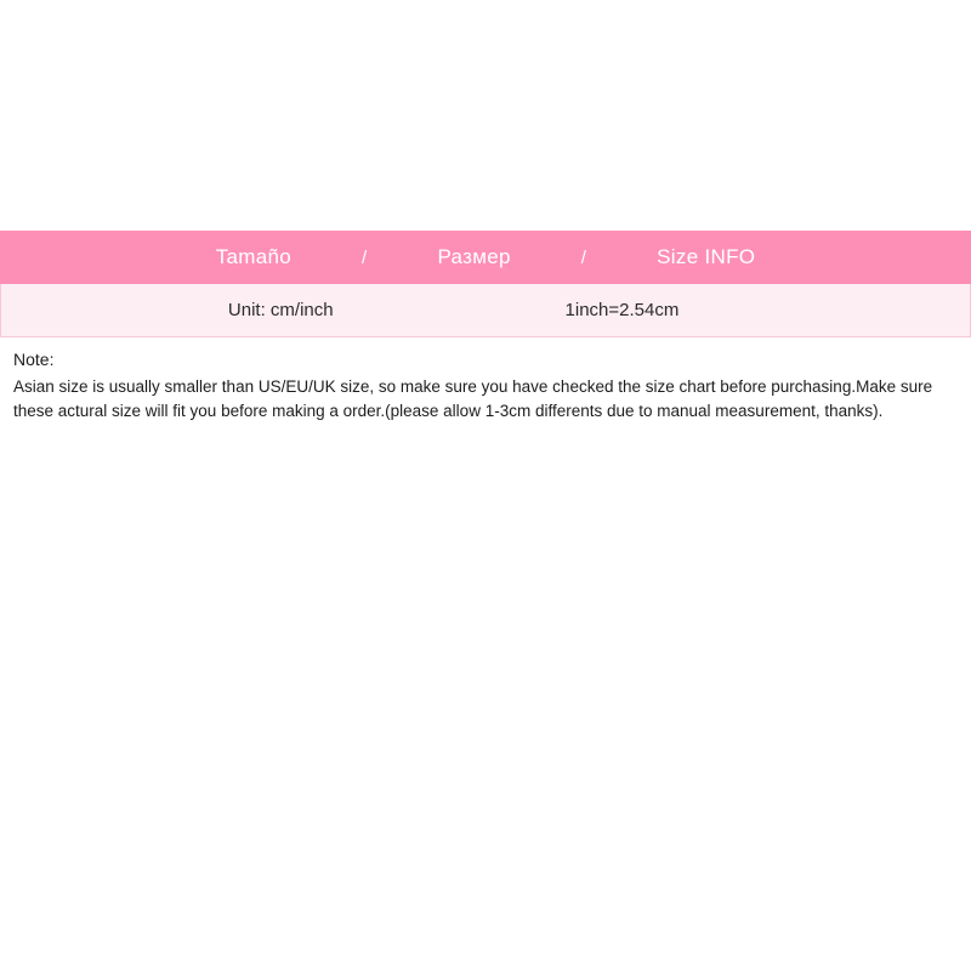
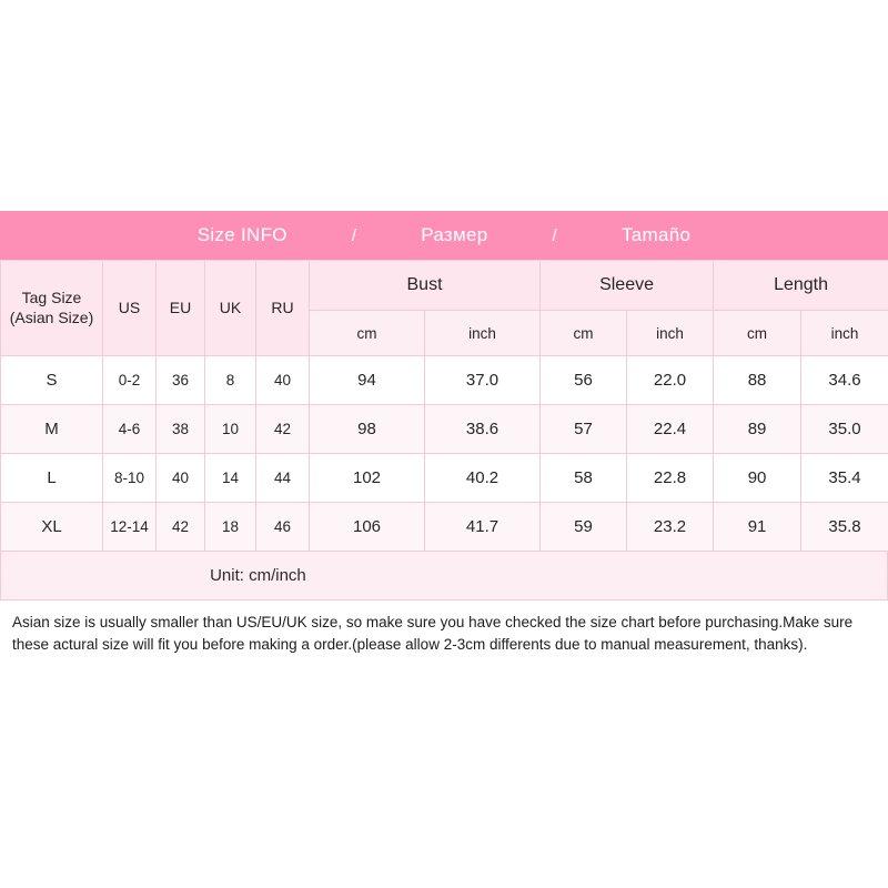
- Tamaño
+ Size INFO
  /
  Размер
  /
- Size INFO
+ Tamaño
+ Tag Size (Asian Size)	US	EU	UK	RU	Bust	Sleeve	Length
+ cm	inch	cm	inch	cm	inch
+ S	0-2	36	8	40	94	37.0	56	22.0	88	34.6
+ M	4-6	38	10	42	98	38.6	57	22.4	89	35.0
+ L	8-10	40	14	44	102	40.2	58	22.8	90	35.4
+ XL	12-14	42	18	46	106	41.7	59	23.2	91	35.8
  Unit: cm/inch
- 1inch=2.54cm
- Note:
- Asian size is usually smaller than US/EU/UK size, so make sure you have checked the size chart before purchasing.Make sure these actural size will fit you before making a order.(please allow 1-3cm differents due to manual measurement, thanks).
+ Asian size is usually smaller than US/EU/UK size, so make sure you have checked the size chart before purchasing.Make sure these actural size will fit you before making a order.(please allow 2-3cm differents due to manual measurement, thanks).
